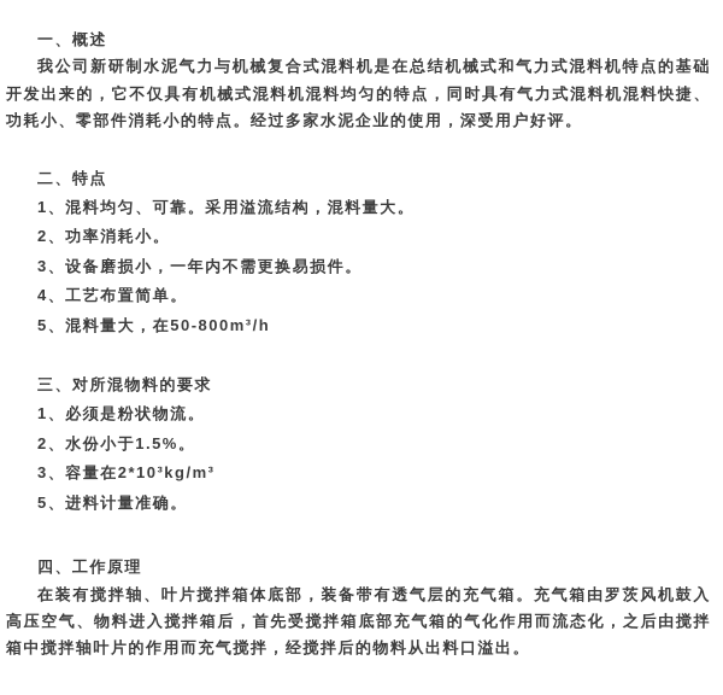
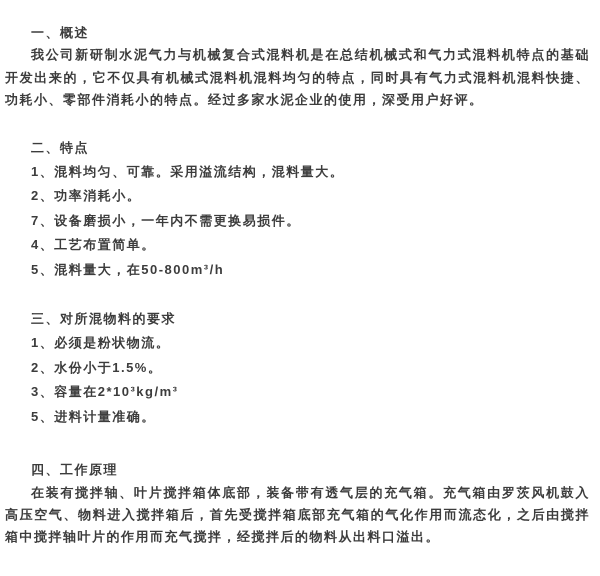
  一、概述
  我公司新研制水泥气力与机械复合式混料机是在总结机械式和气力式混料机特点的基础开发出来的，它不仅具有机械式混料机混料均匀的特点，同时具有气力式混料机混料快捷、功耗小、零部件消耗小的特点。经过多家水泥企业的使用，深受用户好评。
  二、特点
  1、混料均匀、可靠。采用溢流结构，混料量大。
  2、功率消耗小。
- 3、设备磨损小，一年内不需更换易损件。
+ 7、设备磨损小，一年内不需更换易损件。
  4、工艺布置简单。
  5、混料量大，在50-800m³/h
  三、对所混物料的要求
  1、必须是粉状物流。
  2、水份小于1.5%。
  3、容量在2*10³kg/m³
  5、进料计量准确。
  四、工作原理
  在装有搅拌轴、叶片搅拌箱体底部，装备带有透气层的充气箱。充气箱由罗茨风机鼓入高压空气、物料进入搅拌箱后，首先受搅拌箱底部充气箱的气化作用而流态化，之后由搅拌箱中搅拌轴叶片的作用而充气搅拌，经搅拌后的物料从出料口溢出。
